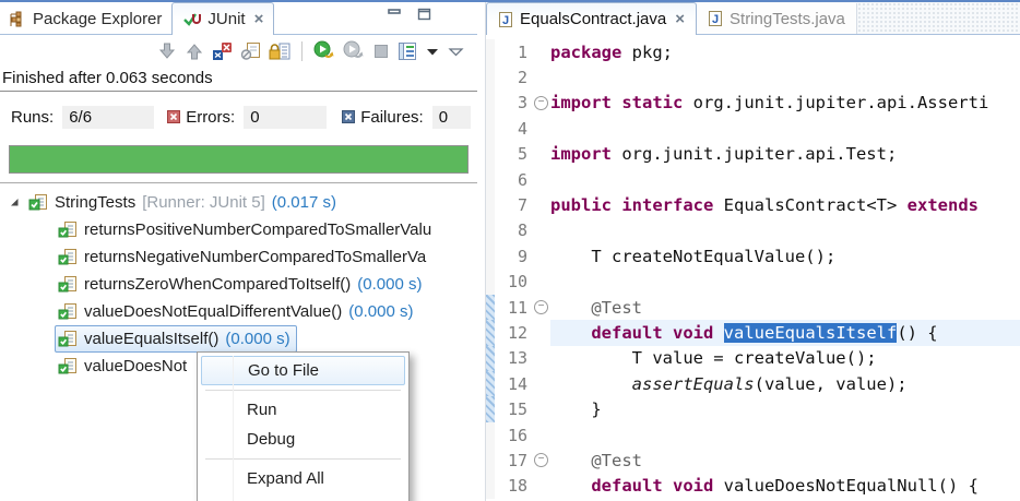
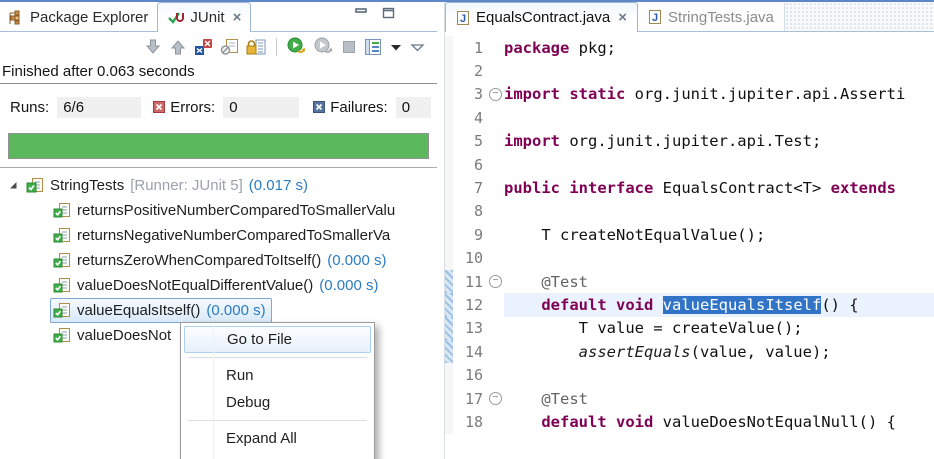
  Package Explorer
  JUnit
  ×
  Finished after 0.063 seconds
  Runs:
  6/6
  Errors:
  0
  Failures:
  0
  StringTests
  [Runner: JUnit 5]
  (0.017 s)
  returnsPositiveNumberComparedToSmallerValu
  returnsNegativeNumberComparedToSmallerVa
  returnsZeroWhenComparedToItself()
  (0.000 s)
  valueDoesNotEqualDifferentValue()
  (0.000 s)
  valueEqualsItself()
  (0.000 s)
  valueDoesNot
  Go to File
  Run
  Debug
  Expand All
  J
  EqualsContract.java
  ×
  J
  StringTests.java
  1
  package
  pkg;
  2
  3
  −
  import
  static
  org.junit.jupiter.api.Asserti
  4
  5
  import
  org.junit.jupiter.api.Test;
  6
  7
  public
  interface
  EqualsContract<T>
  extends
  8
  9
  T createNotEqualValue();
  10
  11
  −
  @Test
  12
  default
  void
  valueEqualsItself
  () {
  13
  T value = createValue();
  14
  assertEquals
  (value, value);
- 15
- }
  16
  17
  −
  @Test
  18
  default
  void
  valueDoesNotEqualNull() {
